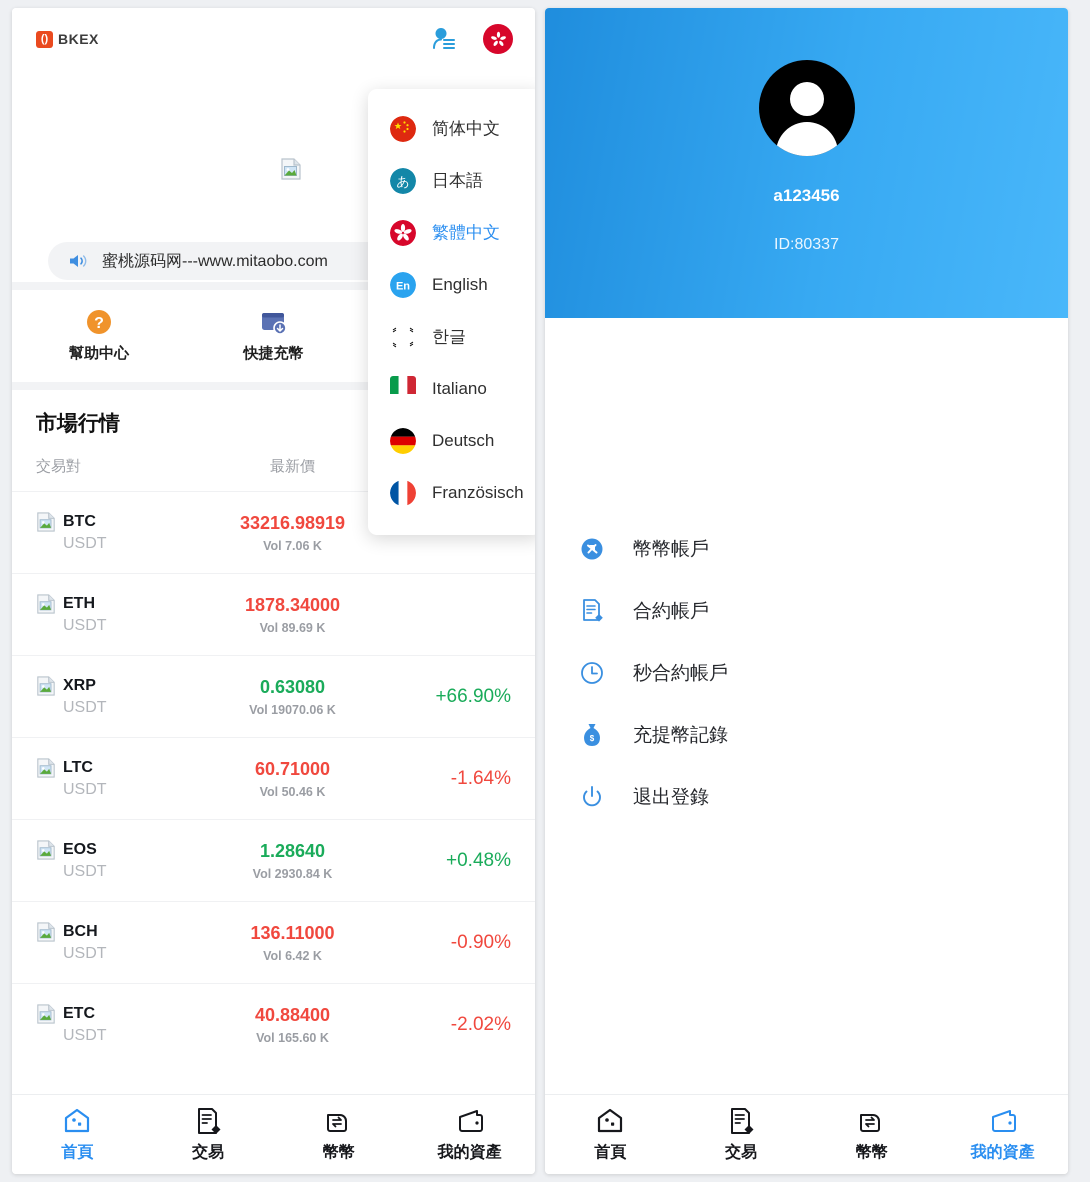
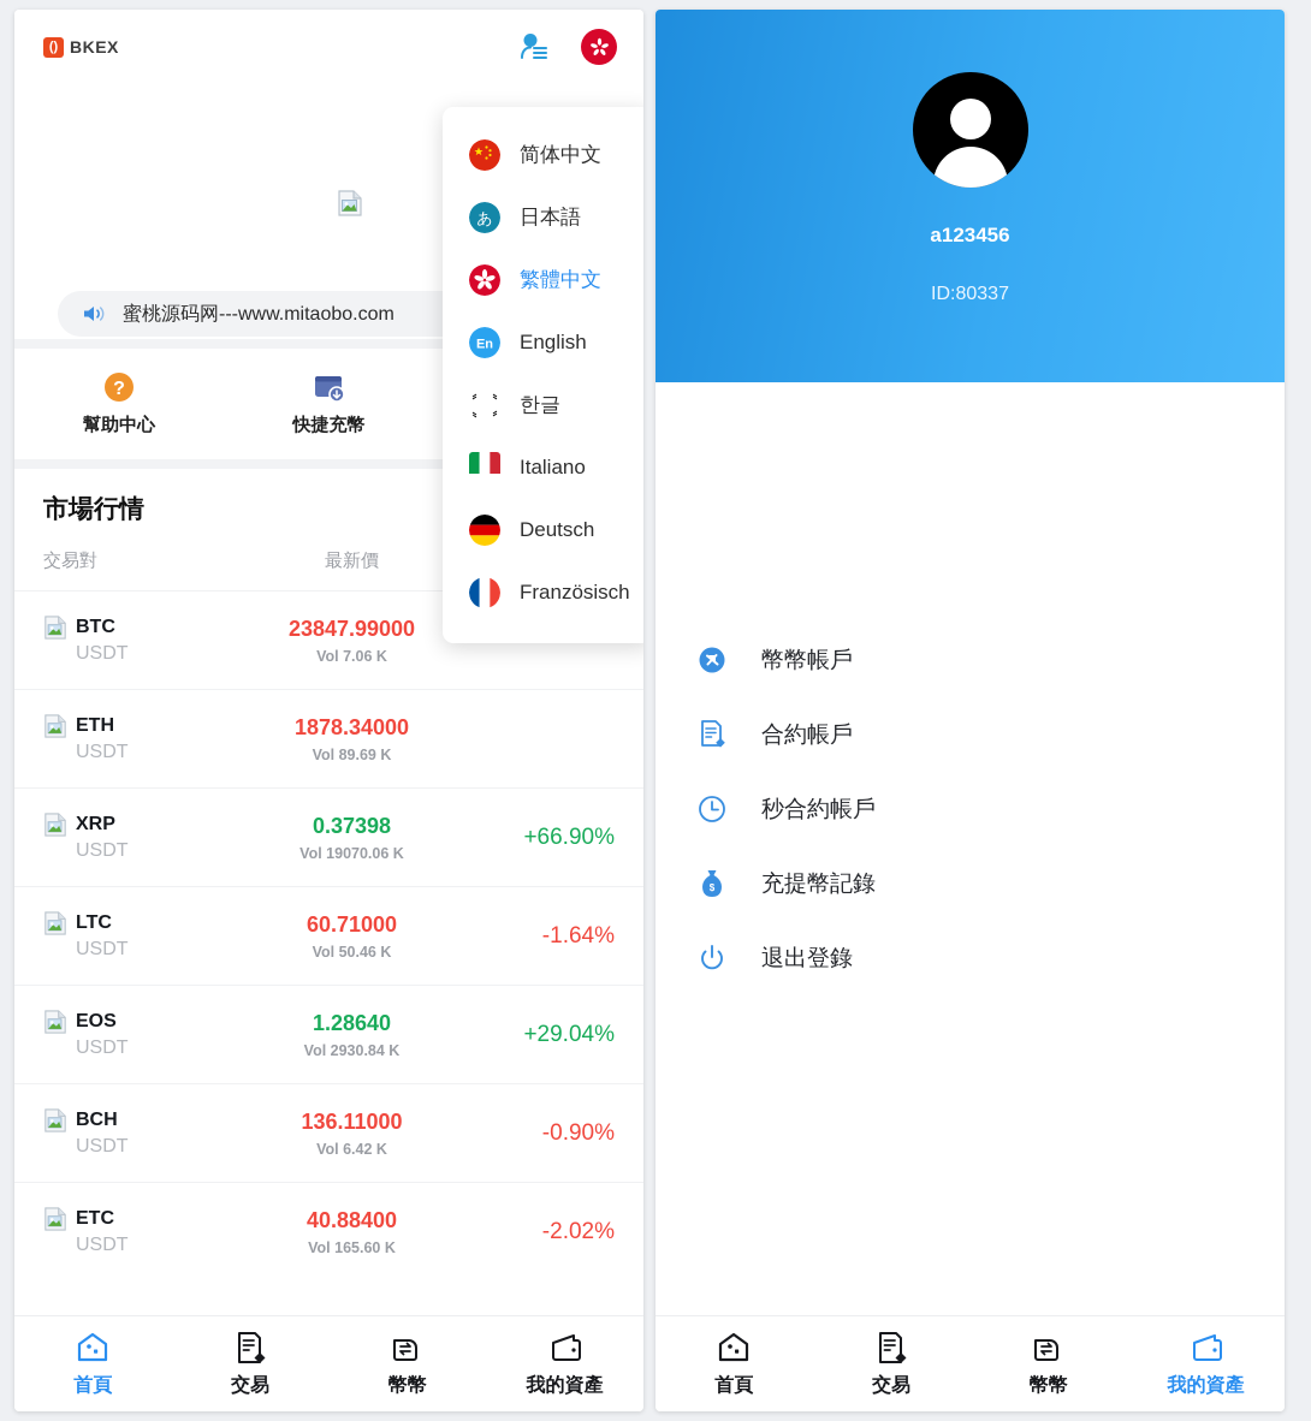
  ()
  BKEX
  蜜桃源码网---www.mitaobo.com
  ?
  幫助中心
  快捷充幣
  市場行情
  交易對
  最新價
  BTC
  USDT
- 33216.98919
+ 23847.99000
  Vol 7.06 K
  ETH
  USDT
  1878.34000
  Vol 89.69 K
  XRP
  USDT
- 0.63080
+ 0.37398
  Vol 19070.06 K
  +66.90%
  LTC
  USDT
  60.71000
  Vol 50.46 K
  -1.64%
  EOS
  USDT
  1.28640
  Vol 2930.84 K
- +0.48%
+ +29.04%
  BCH
  USDT
  136.11000
  Vol 6.42 K
  -0.90%
  ETC
  USDT
  40.88400
  Vol 165.60 K
  -2.02%
  简体中文
  あ
  日本語
  繁體中文
  En
  English
  한글
  Italiano
  Deutsch
  Französisch
  首頁
  交易
  幣幣
  我的資產
  a123456
  ID:80337
  幣幣帳戶
  合約帳戶
  秒合約帳戶
  $
  充提幣記錄
  退出登錄
  首頁
  交易
  幣幣
  我的資產
